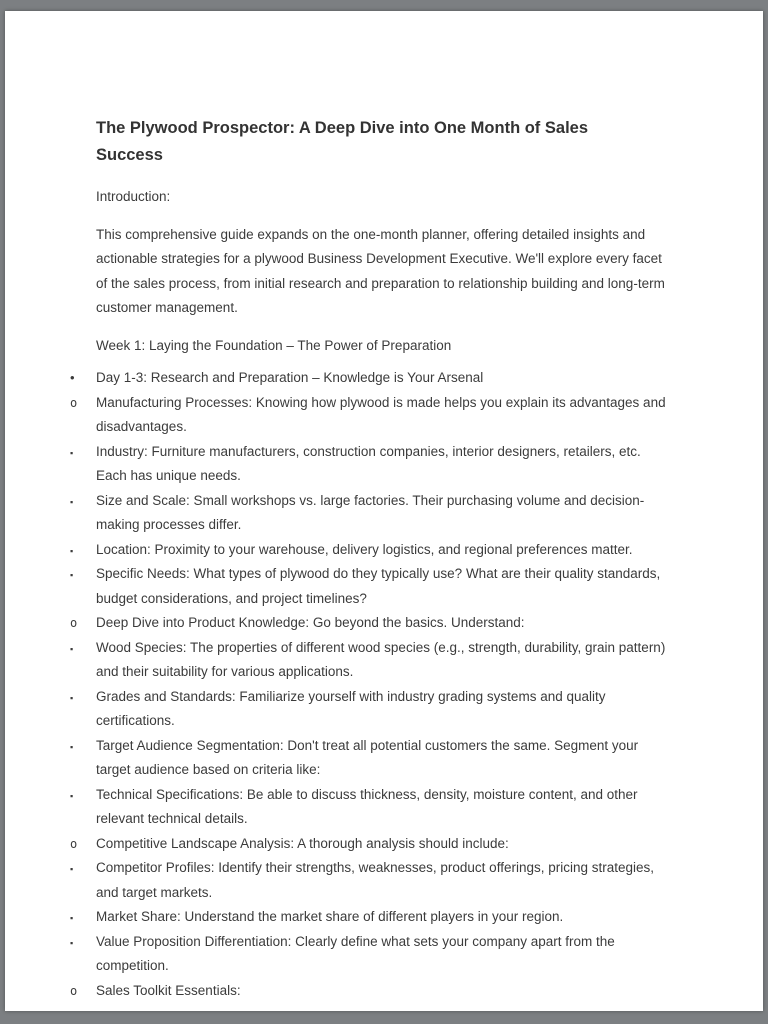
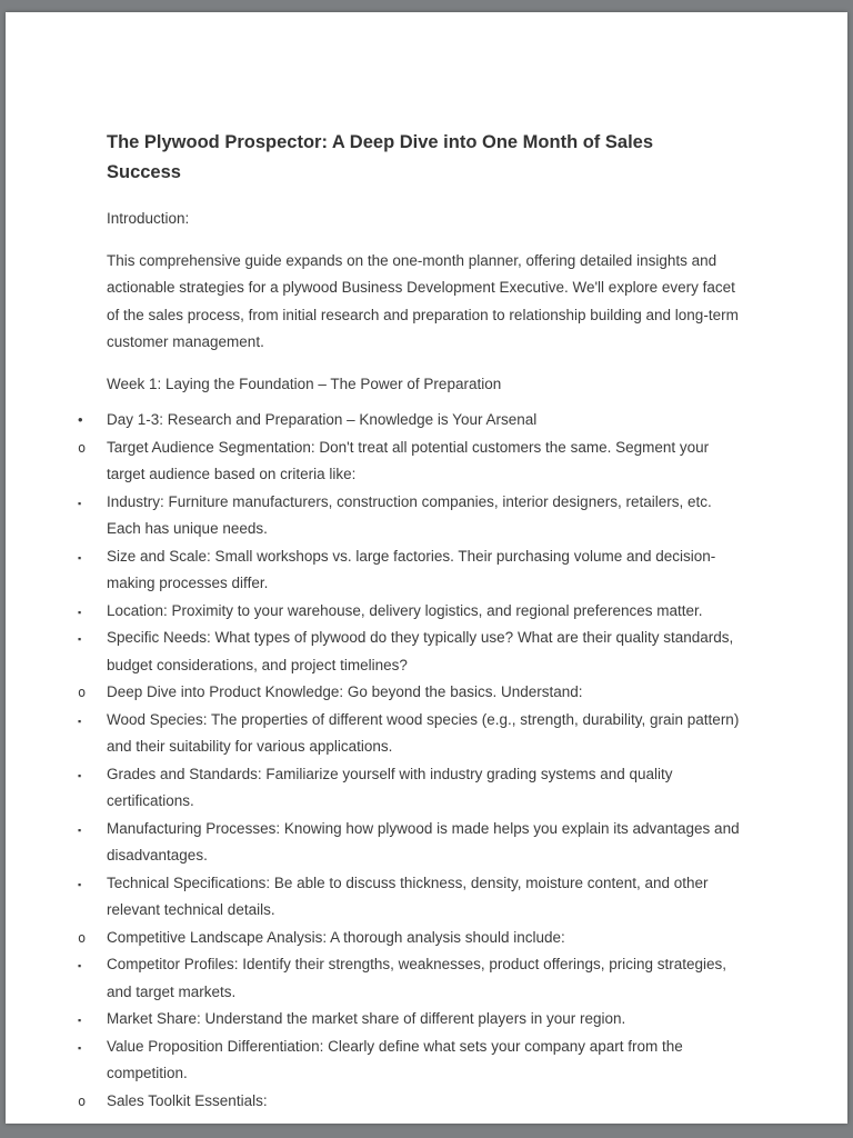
  The Plywood Prospector: A Deep Dive into One Month of Sales Success
  Introduction:
  This comprehensive guide expands on the one-month planner, offering detailed insights and actionable strategies for a plywood Business Development Executive. We'll explore every facet of the sales process, from initial research and preparation to relationship building and long-term customer management.
  Week 1: Laying the Foundation – The Power of Preparation
  •
  Day 1-3: Research and Preparation – Knowledge is Your Arsenal
  o
- Manufacturing Processes: Knowing how plywood is made helps you explain its advantages and disadvantages.
+ Target Audience Segmentation: Don't treat all potential customers the same. Segment your target audience based on criteria like:
  ▪
  Industry: Furniture manufacturers, construction companies, interior designers, retailers, etc. Each has unique needs.
  ▪
  Size and Scale: Small workshops vs. large factories. Their purchasing volume and decision-making processes differ.
  ▪
  Location: Proximity to your warehouse, delivery logistics, and regional preferences matter.
  ▪
  Specific Needs: What types of plywood do they typically use? What are their quality standards, budget considerations, and project timelines?
  o
  Deep Dive into Product Knowledge: Go beyond the basics. Understand:
  ▪
  Wood Species: The properties of different wood species (e.g., strength, durability, grain pattern) and their suitability for various applications.
  ▪
  Grades and Standards: Familiarize yourself with industry grading systems and quality certifications.
  ▪
- Target Audience Segmentation: Don't treat all potential customers the same. Segment your target audience based on criteria like:
+ Manufacturing Processes: Knowing how plywood is made helps you explain its advantages and disadvantages.
  ▪
  Technical Specifications: Be able to discuss thickness, density, moisture content, and other relevant technical details.
  o
  Competitive Landscape Analysis: A thorough analysis should include:
  ▪
  Competitor Profiles: Identify their strengths, weaknesses, product offerings, pricing strategies, and target markets.
  ▪
  Market Share: Understand the market share of different players in your region.
  ▪
  Value Proposition Differentiation: Clearly define what sets your company apart from the competition.
  o
  Sales Toolkit Essentials:
